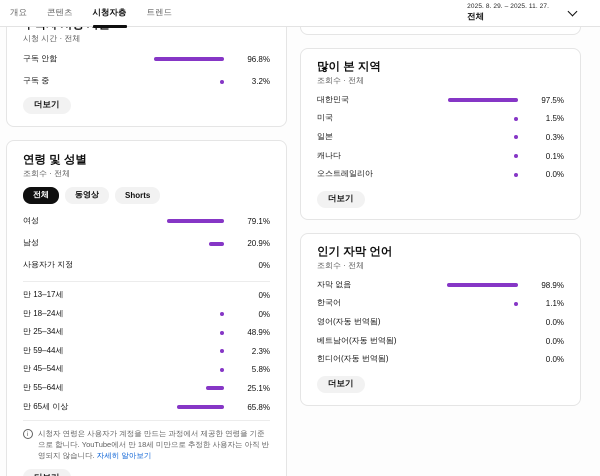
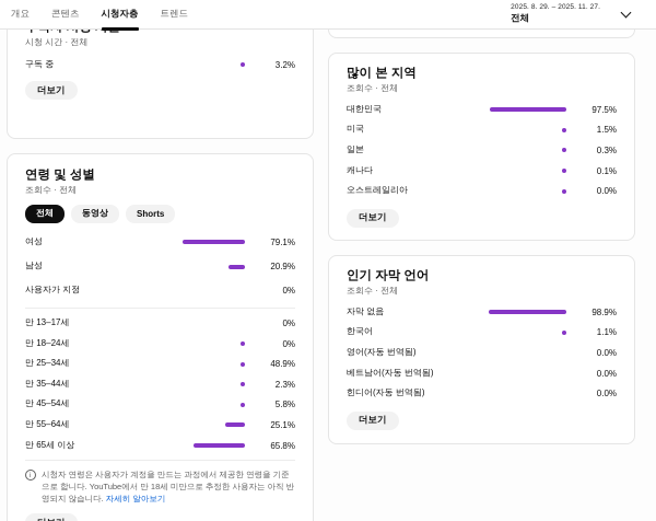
  개요
  콘텐츠
  시청자층
  트렌드
  전체
  시청 시간 · 전체
- 구독 안함
- 96.8%
  구독 중
  3.2%
  더보기
  연령 및 성별
  조회수 · 전체
  전체
  동영상
  Shorts
  여성
  79.1%
  남성
  20.9%
  사용자가 지정
  0%
  만 13–17세
  0%
  만 18–24세
  0%
  만 25–34세
  48.9%
- 만 59–44세
+ 만 35–44세
  2.3%
  만 45–54세
  5.8%
  만 55–64세
  25.1%
  만 65세 이상
  65.8%
  시청자 연령은 사용자가 계정을 만드는 과정에서 제공한 연령을 기준으로 합니다. YouTube에서 만 18세 미만으로 추정한 사용자는 아직 반영되지 않습니다. 자세히 알아보기
  많이 본 지역
  조회수 · 전체
  대한민국
  97.5%
  미국
  1.5%
  일본
  0.3%
  캐나다
  0.1%
  오스트레일리아
  0.0%
  더보기
  인기 자막 언어
  조회수 · 전체
  자막 없음
  98.9%
  한국어
  1.1%
  영어(자동 번역됨)
  0.0%
  베트남어(자동 번역됨)
  0.0%
  힌디어(자동 번역됨)
  0.0%
  더보기
